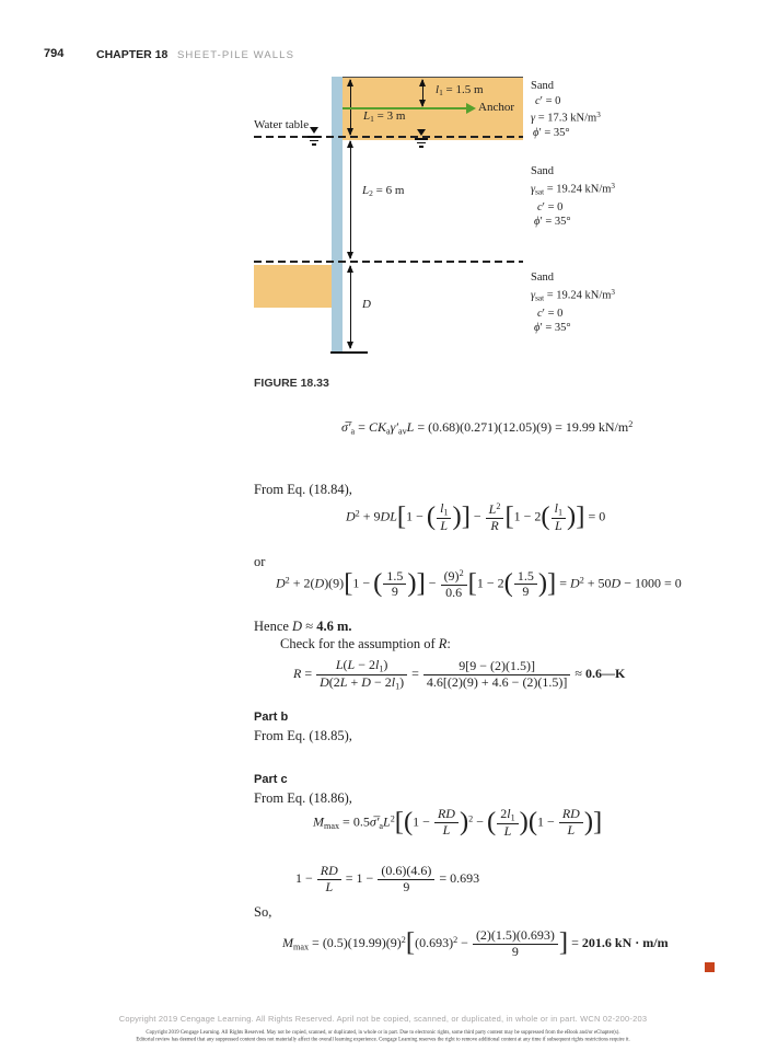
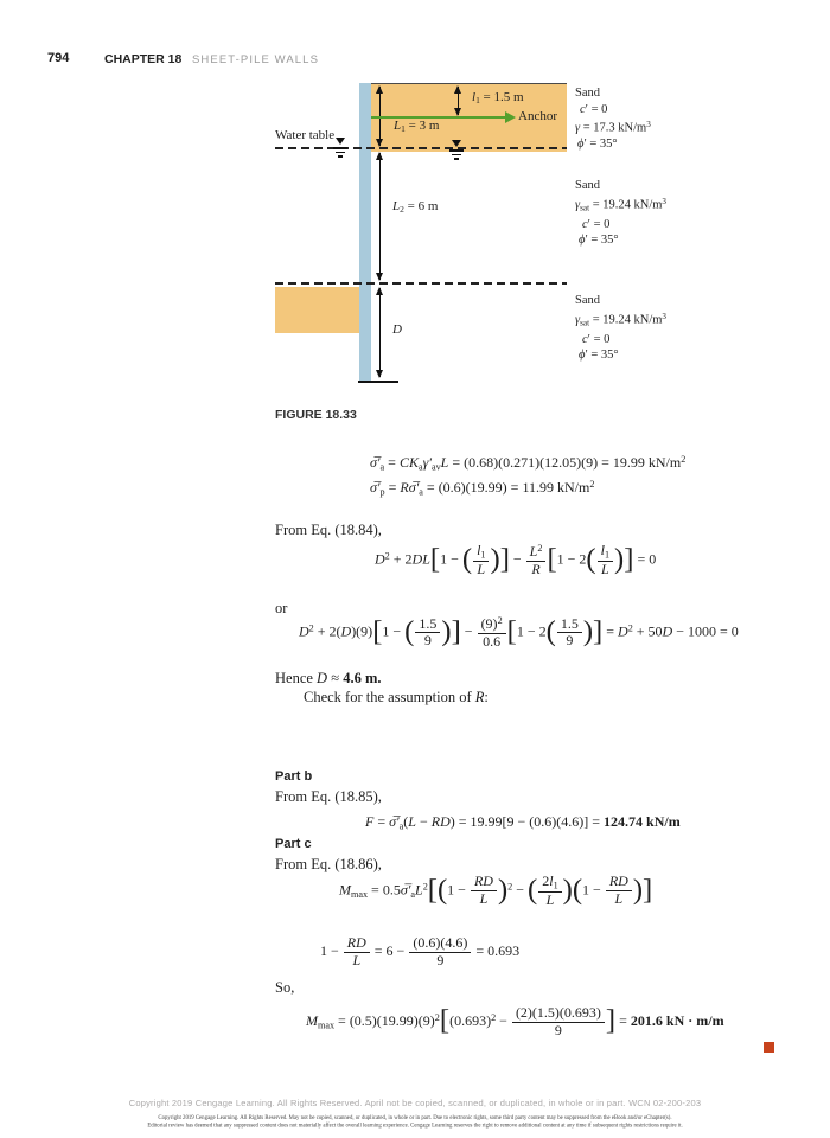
  794
  CHAPTER 18
  SHEET-PILE WALLS
  Water table
  l1 = 1.5 m
  L1 = 3 m
  Anchor
  L2 = 6 m
  D
  Sand
  c′ = 0
  γ = 17.3 kN/m3
  ϕ′ = 35°
  Sand
  γsat = 19.24 kN/m3
  c′ = 0
  ϕ′ = 35°
  Sand
  γsat = 19.24 kN/m3
  c′ = 0
  ϕ′ = 35°
  FIGURE 18.33
  σ̅′a = CKaγ′avL = (0.68)(0.271)(12.05)(9) = 19.99 kN/m2
+ σ̅′p = Rσ̅′a = (0.6)(19.99) = 11.99 kN/m2
  From Eq. (18.84),
- D2 + 9DL[1 − (
+ D2 + 2DL[1 − (
  l1
  L
  )] −
  L2
  R
  [1 − 2(
  l1
  L
  )] = 0
  or
  D2 + 2(D)(9)[1 − (
  1.5
  9
  )] −
  (9)2
  0.6
  [1 − 2(
  1.5
  9
  )] = D2 + 50D − 1000 = 0
  Hence D ≈ 4.6 m.
  Check for the assumption of R:
- R =
- L(L − 2l1)
- D(2L + D − 2l1)
- =
- 9[9 − (2)(1.5)]
- 4.6[(2)(9) + 4.6 − (2)(1.5)]
- ≈ 0.6—K
  Part b
  From Eq. (18.85),
+ F = σ̅′a(L − RD) = 19.99[9 − (0.6)(4.6)] = 124.74 kN/m
  Part c
  From Eq. (18.86),
  Mmax = 0.5σ̅′aL2[(1 −
  RD
  L
  )2 − (
  2l1
  L
  )(1 −
  RD
  L
  )]
  1 −
  RD
  L
- = 1 −
+ = 6 −
  (0.6)(4.6)
  9
  = 0.693
  So,
  Mmax = (0.5)(19.99)(9)2[(0.693)2 −
  (2)(1.5)(0.693)
  9
  ] = 201.6 kN · m/m
  Copyright 2019 Cengage Learning. All Rights Reserved. April not be copied, scanned, or duplicated, in whole or in part. WCN 02-200-203
